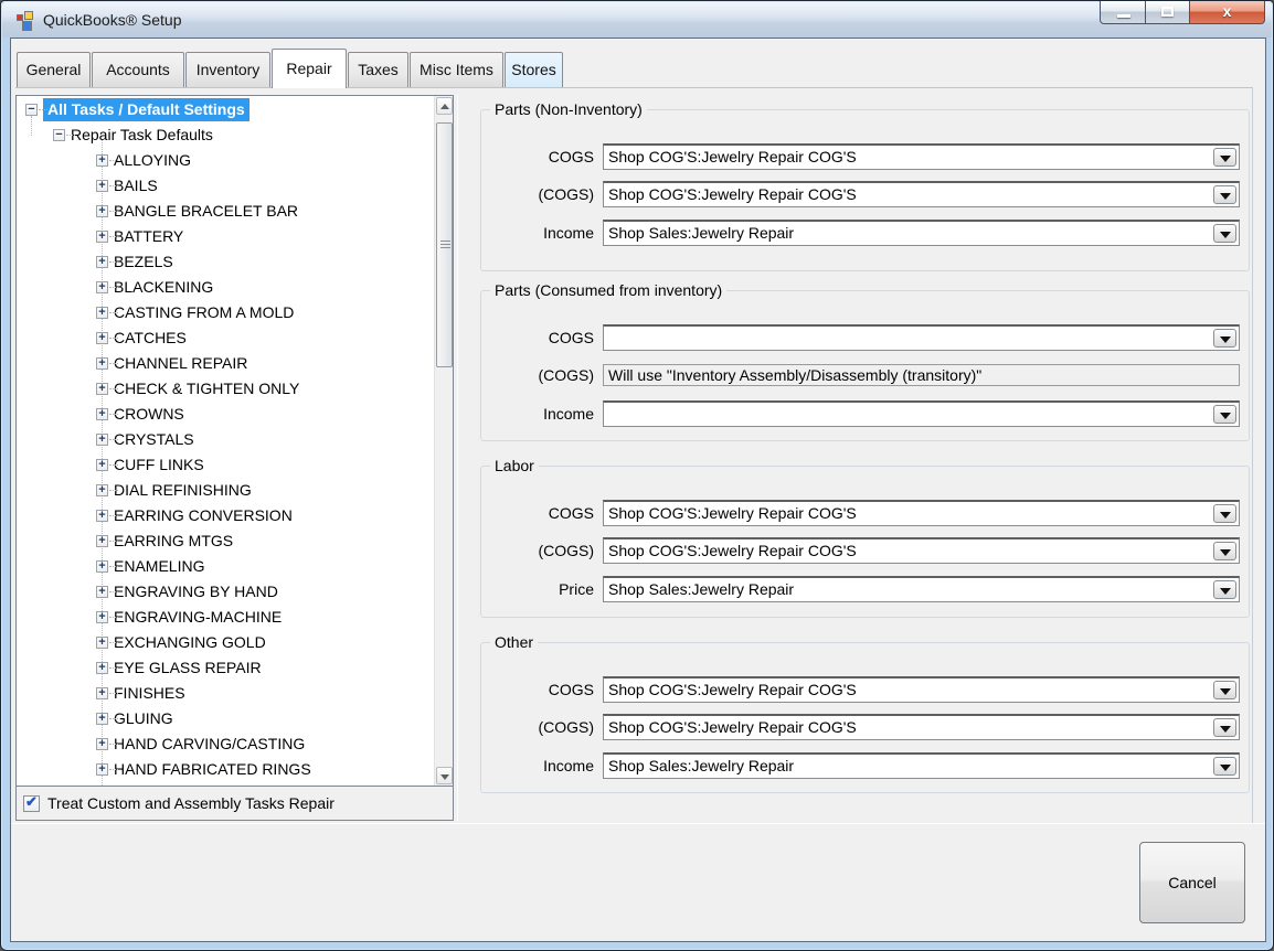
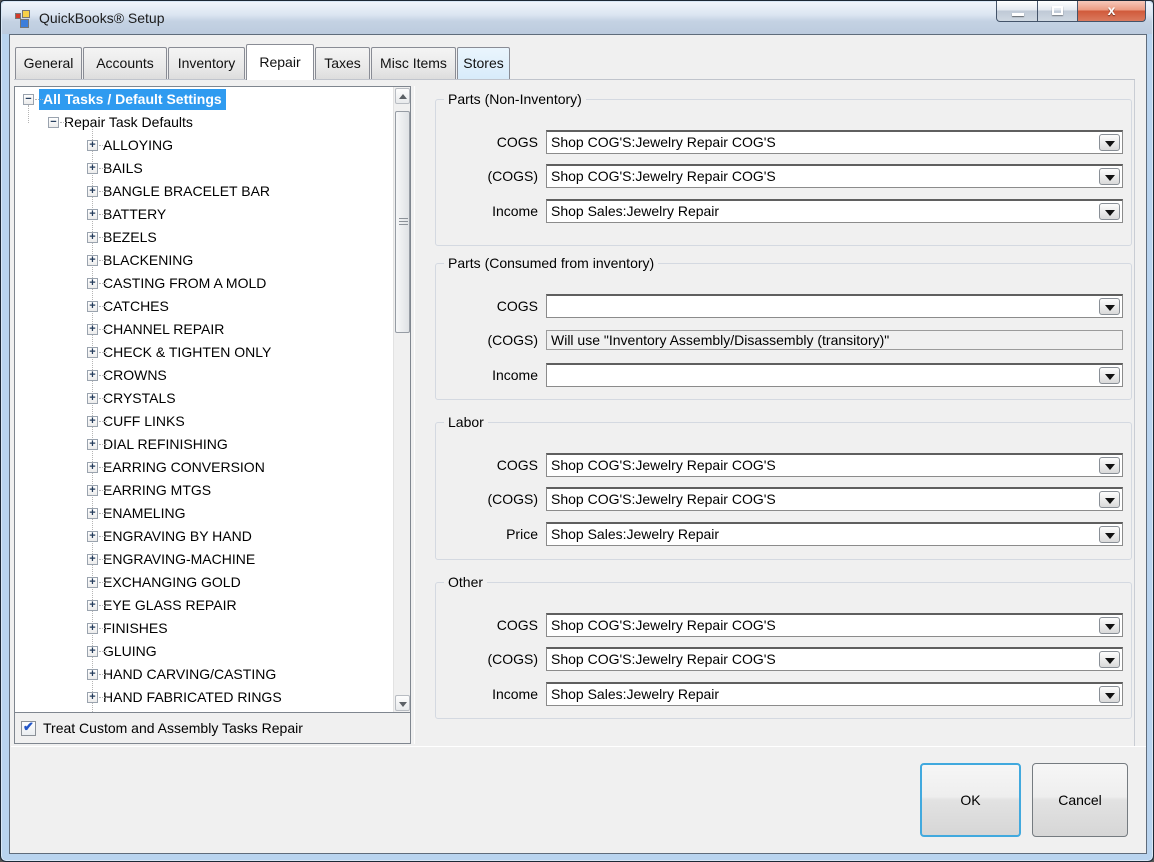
  QuickBooks® Setup
  x
  General
  Accounts
  Inventory
  Repair
  Taxes
  Misc Items
  Stores
  −
  All Tasks / Default Settings
  −
  Repair Task Defaults
  +
  ALLOYING
  +
  BAILS
  +
  BANGLE BRACELET BAR
  +
  BATTERY
  +
  BEZELS
  +
  BLACKENING
  +
  CASTING FROM A MOLD
  +
  CATCHES
  +
  CHANNEL REPAIR
  +
  CHECK & TIGHTEN ONLY
  +
  CROWNS
  +
  CRYSTALS
  +
  CUFF LINKS
  +
  DIAL REFINISHING
  +
  EARRING CONVERSION
  +
  EARRING MTGS
  +
  ENAMELING
  +
  ENGRAVING BY HAND
  +
  ENGRAVING-MACHINE
  +
  EXCHANGING GOLD
  +
  EYE GLASS REPAIR
  +
  FINISHES
  +
  GLUING
  +
  HAND CARVING/CASTING
  +
  HAND FABRICATED RINGS
  ✔
  Treat Custom and Assembly Tasks Repair
  Parts (Non-Inventory)
  COGS
  Shop COG'S:Jewelry Repair COG'S
  (COGS)
  Shop COG'S:Jewelry Repair COG'S
  Income
  Shop Sales:Jewelry Repair
  Parts (Consumed from inventory)
  COGS
  (COGS)
  Will use "Inventory Assembly/Disassembly (transitory)"
  Income
  Labor
  COGS
  Shop COG'S:Jewelry Repair COG'S
  (COGS)
  Shop COG'S:Jewelry Repair COG'S
  Price
  Shop Sales:Jewelry Repair
  Other
  COGS
  Shop COG'S:Jewelry Repair COG'S
  (COGS)
  Shop COG'S:Jewelry Repair COG'S
  Income
  Shop Sales:Jewelry Repair
+ OK
  Cancel
